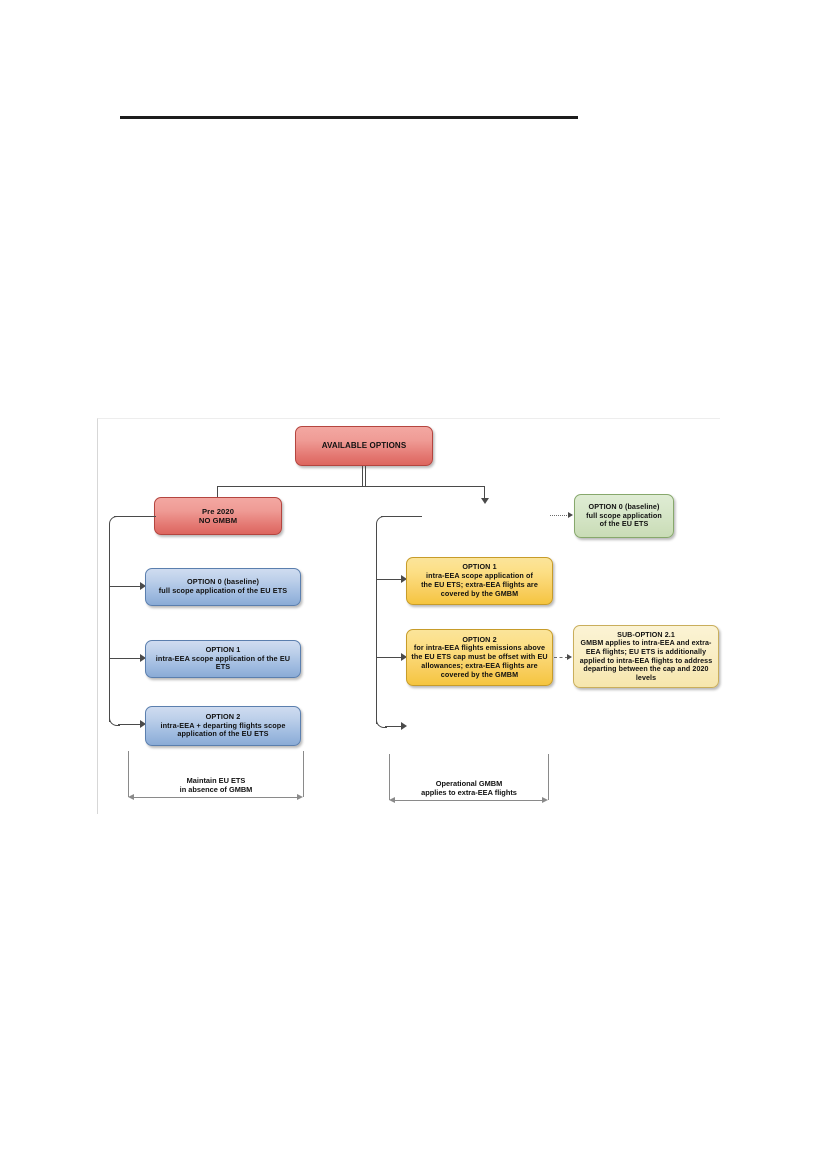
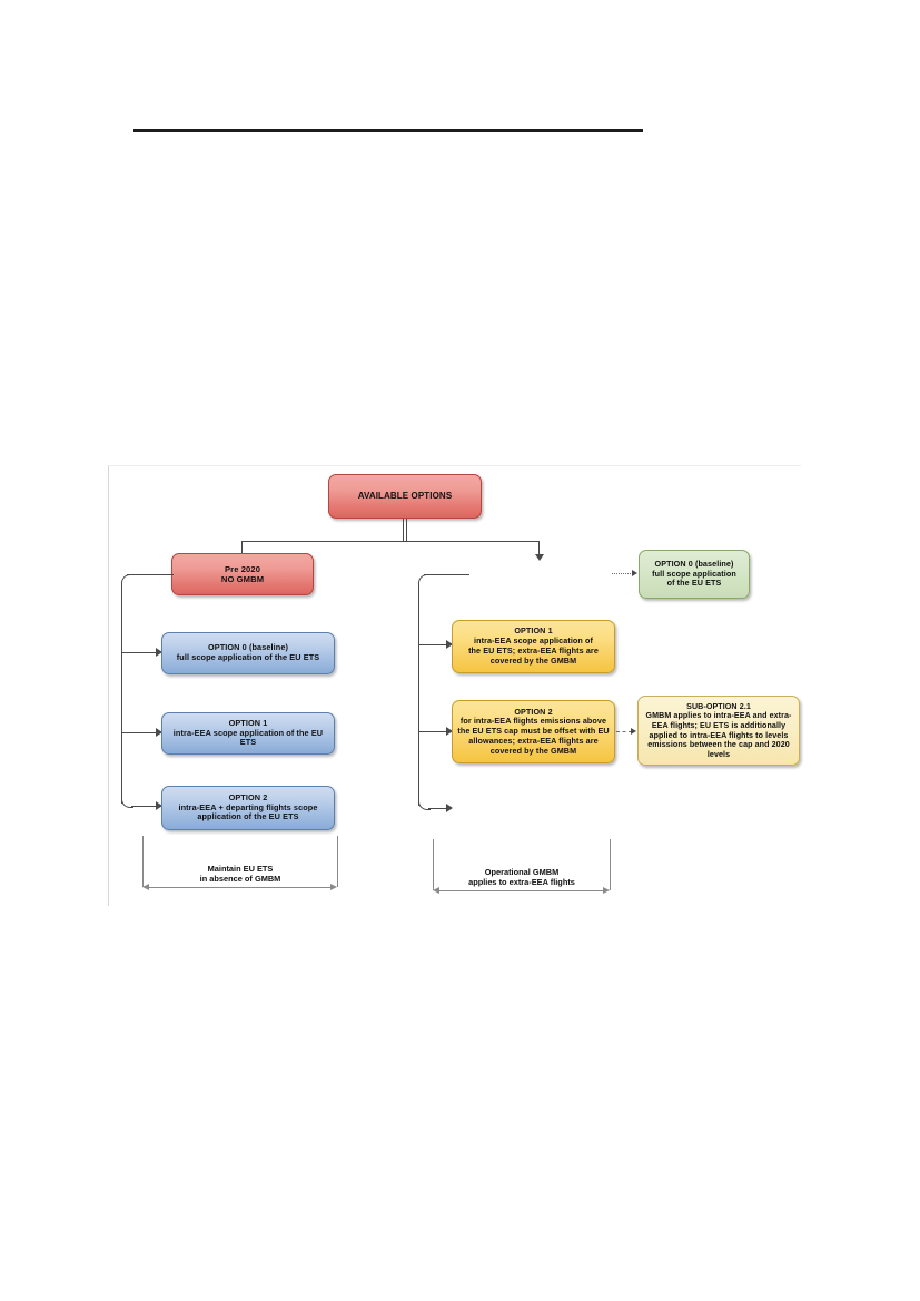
  AVAILABLE OPTIONS
  Pre 2020
  NO GMBM
  OPTION 0 (baseline)
  full scope application of the EU ETS
  OPTION 1
  intra-EEA scope application of the EU ETS
  OPTION 2
  intra-EEA + departing flights scope
  application of the EU ETS
  Maintain EU ETS
  in absence of GMBM
  OPTION 0 (baseline)
  full scope application
  of the EU ETS
  OPTION 1
  intra-EEA scope application of
  the EU ETS; extra-EEA flights are
  covered by the GMBM
  OPTION 2
  for intra-EEA flights emissions above
  the EU ETS cap must be offset with EU
  allowances; extra-EEA flights are
  covered by the GMBM
  SUB-OPTION 2.1
  GMBM applies to intra-EEA and extra-
  EEA flights; EU ETS is additionally
- applied to intra-EEA flights to address
+ applied to intra-EEA flights to levels
- departing between the cap and 2020 levels
+ emissions between the cap and 2020 levels
  Operational GMBM
  applies to extra-EEA flights
